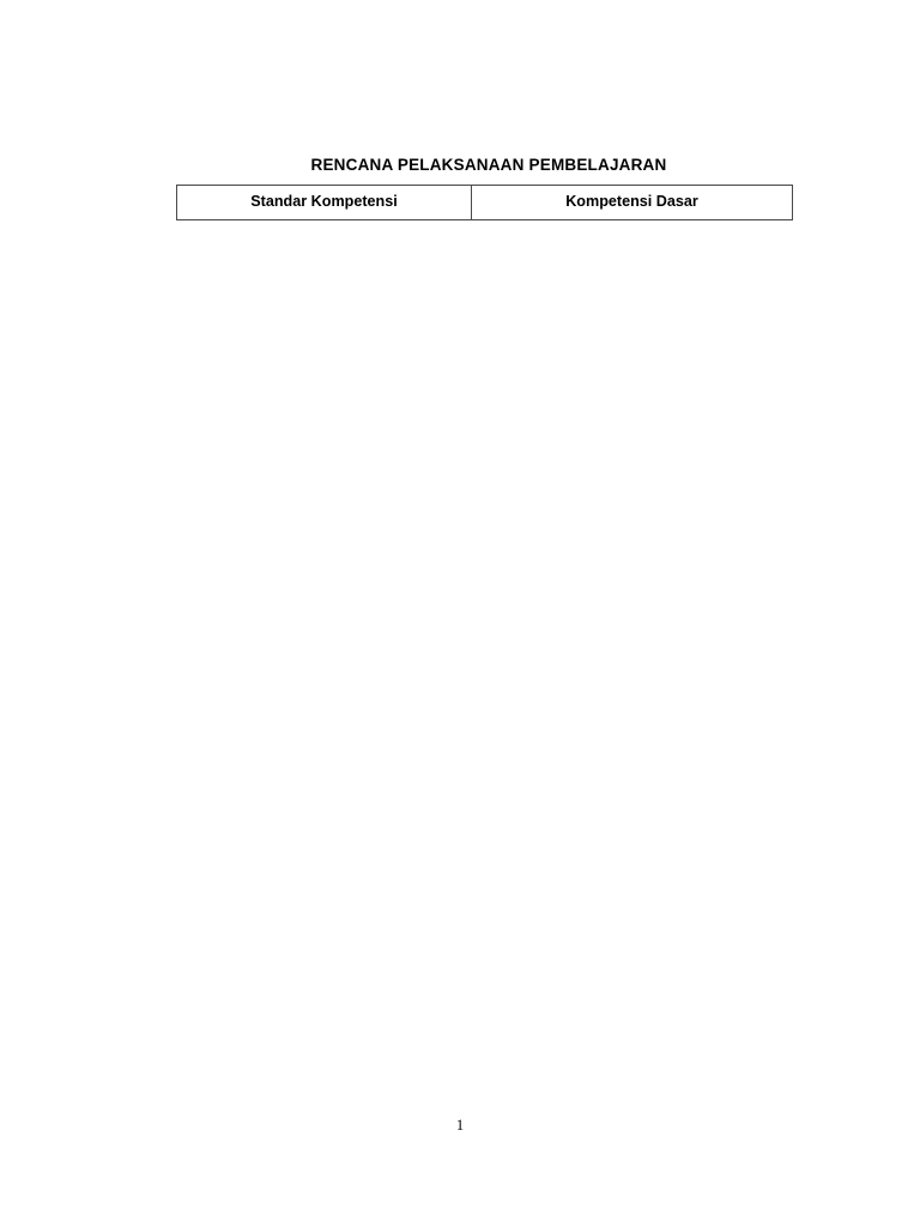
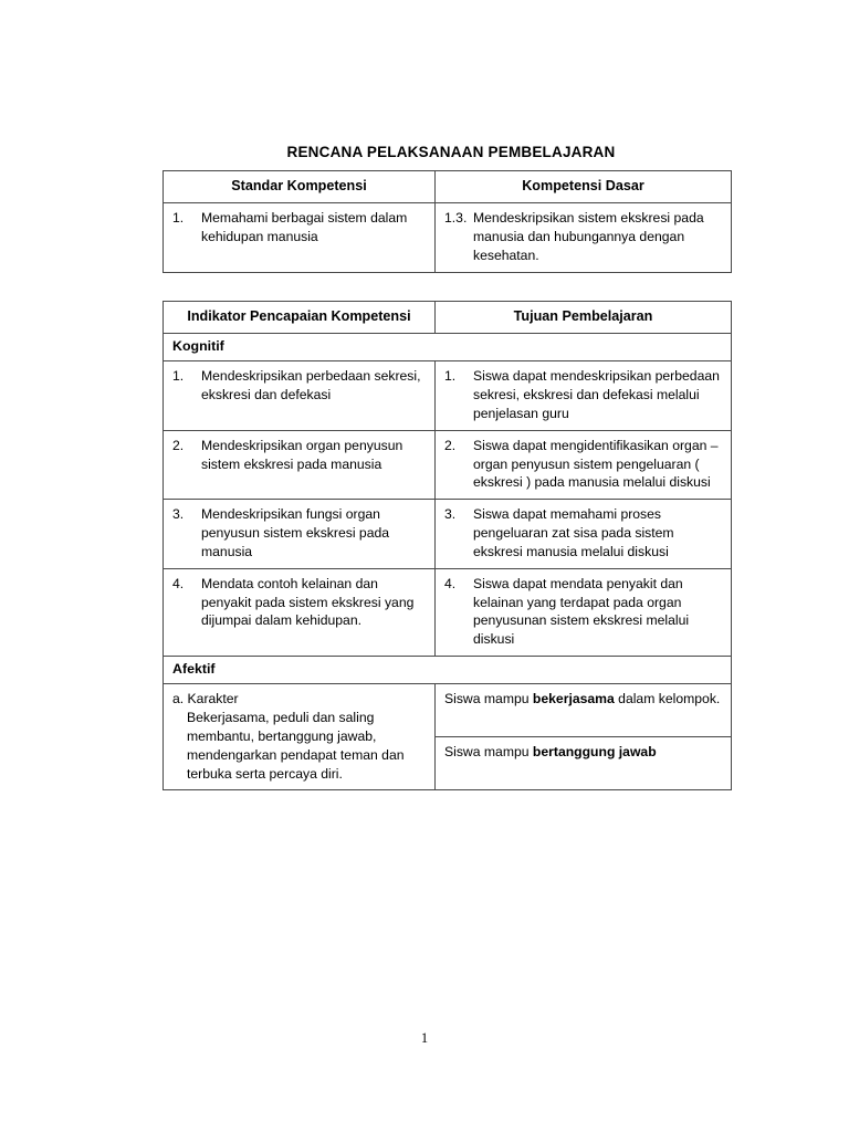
  RENCANA PELAKSANAAN PEMBELAJARAN
  Standar Kompetensi	Kompetensi Dasar
+ 1. Memahami berbagai sistem dalam kehidupan manusia	1.3. Mendeskripsikan sistem ekskresi pada manusia dan hubungannya dengan kesehatan.
+ Indikator Pencapaian Kompetensi	Tujuan Pembelajaran
+ Kognitif
+ 1. Mendeskripsikan perbedaan sekresi, ekskresi dan defekasi	1. Siswa dapat mendeskripsikan perbedaan sekresi, ekskresi dan defekasi melalui penjelasan guru
+ 2. Mendeskripsikan organ penyusun sistem ekskresi pada manusia	2. Siswa dapat mengidentifikasikan organ – organ penyusun sistem pengeluaran ( ekskresi ) pada manusia melalui diskusi
+ 3. Mendeskripsikan fungsi organ penyusun sistem ekskresi pada manusia	3. Siswa dapat memahami proses pengeluaran zat sisa pada sistem ekskresi manusia melalui diskusi
+ 4. Mendata contoh kelainan dan penyakit pada sistem ekskresi yang dijumpai dalam kehidupan.	4. Siswa dapat mendata penyakit dan kelainan yang terdapat pada organ penyusunan sistem ekskresi melalui diskusi
+ Afektif
+ a. Karakter Bekerjasama, peduli dan saling membantu, bertanggung jawab, mendengarkan pendapat teman dan terbuka serta percaya diri.	Siswa mampu bekerjasama dalam kelompok.
+ Siswa mampu bertanggung jawab
  1
